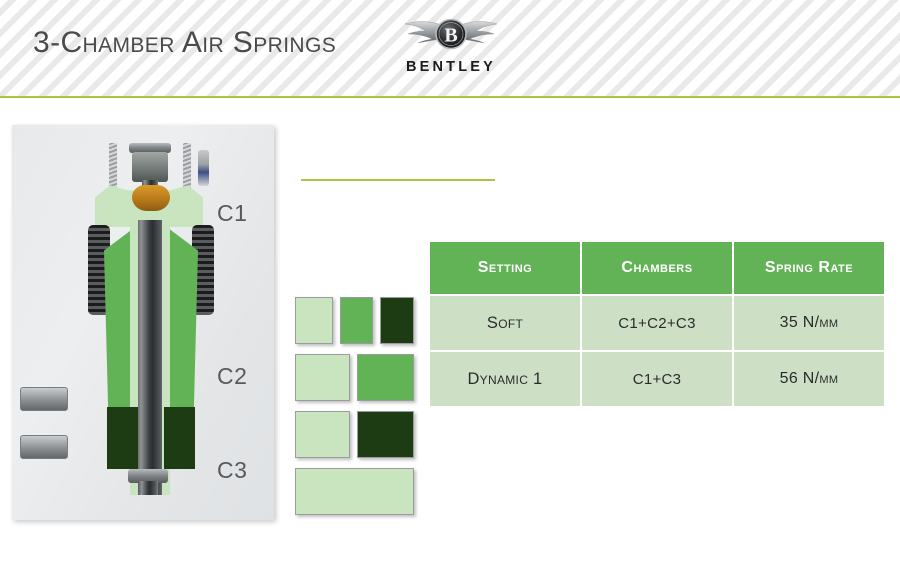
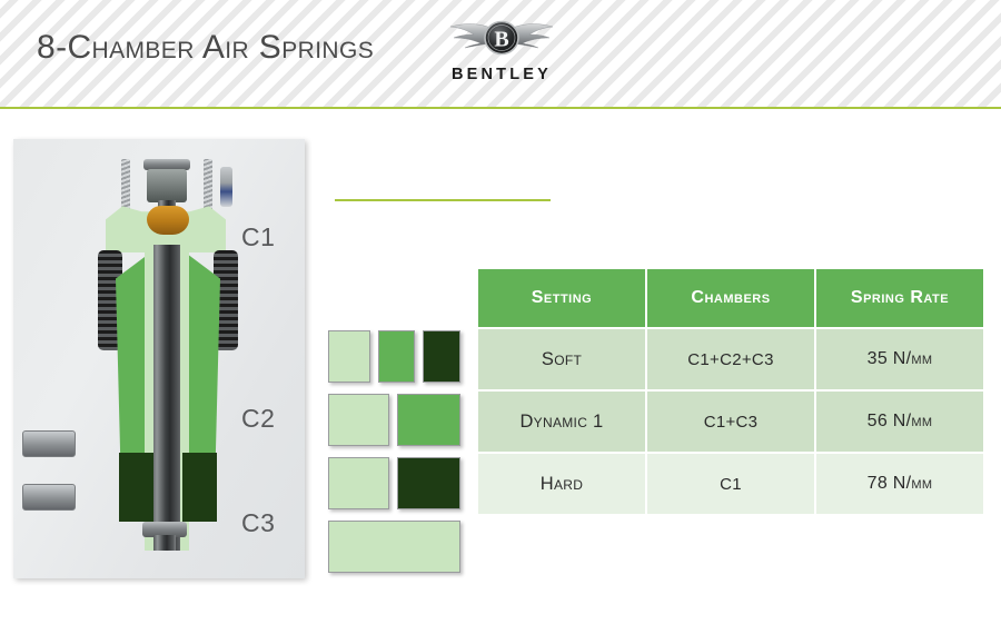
- 3-Chamber Air Springs
+ 8-Chamber Air Springs
  B
  BENTLEY
  C1
  C2
  C3
  Setting	Chambers	Spring Rate
  Soft	C1+C2+C3	35 N/mm
  Dynamic 1	C1+C3	56 N/mm
+ Hard	C1	78 N/mm
